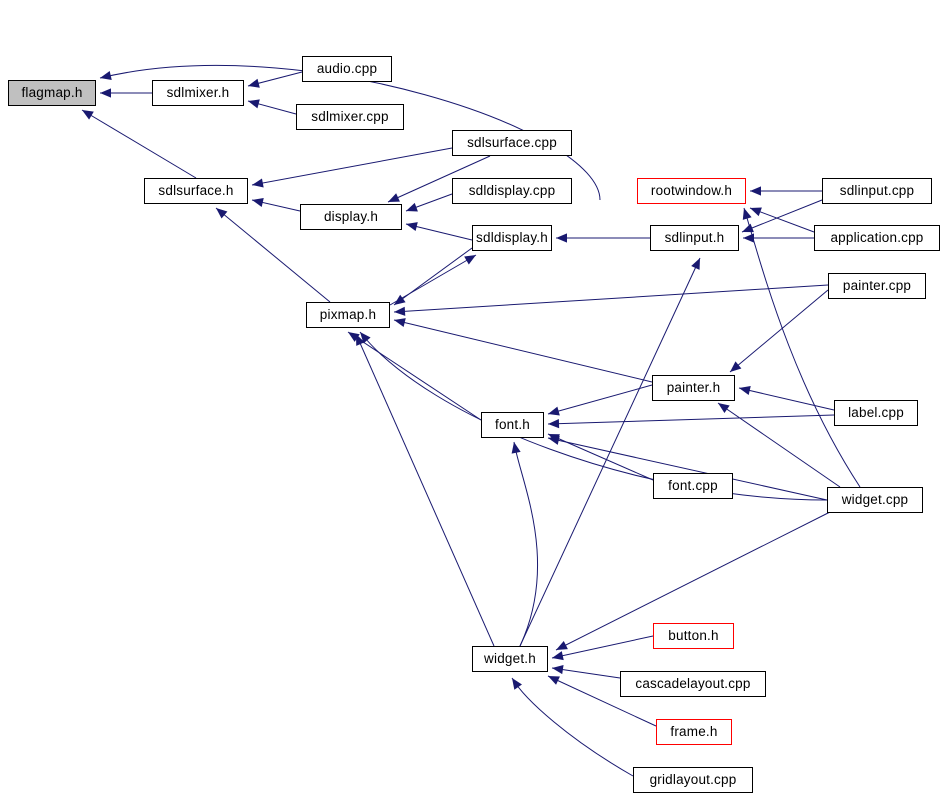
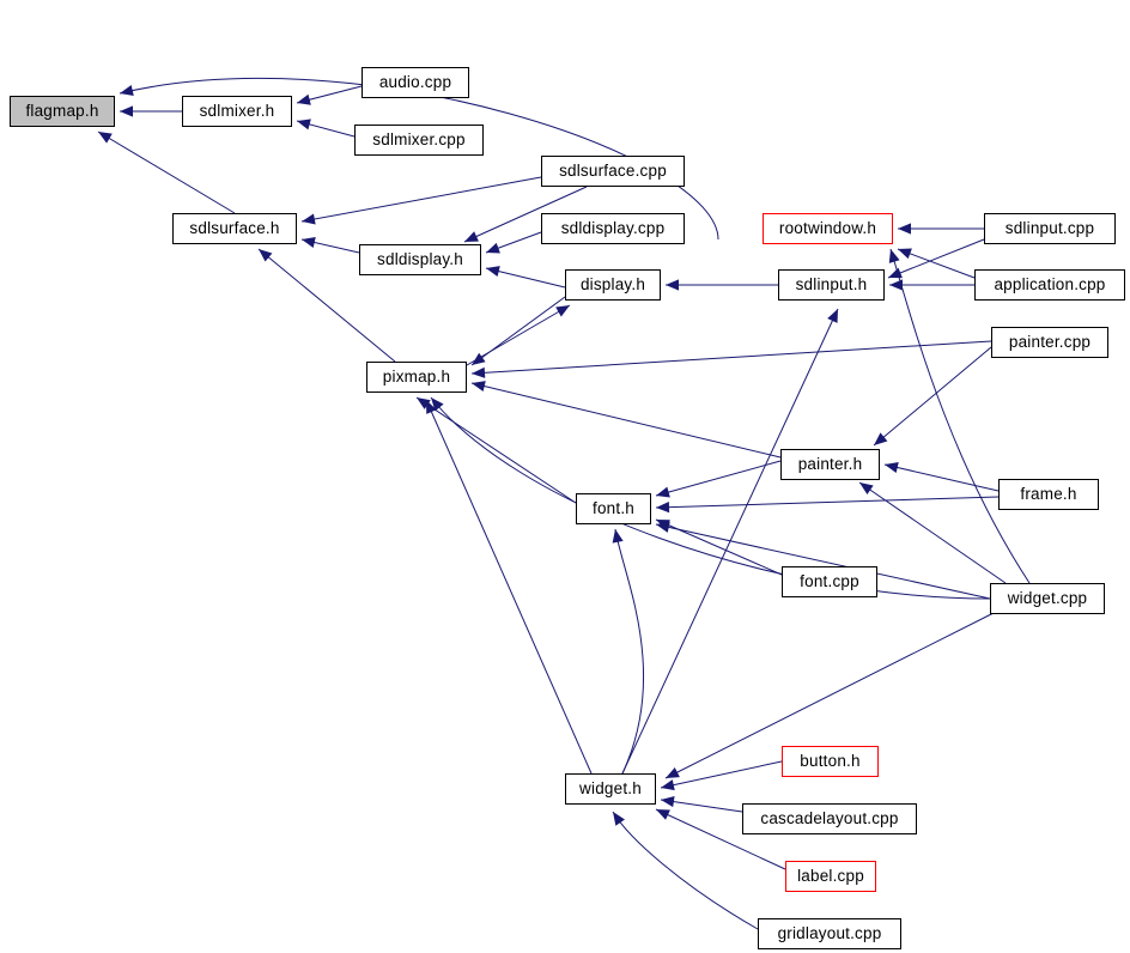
  flagmap.h
  sdlmixer.h
  audio.cpp
  sdlmixer.cpp
  sdlsurface.h
  sdlsurface.cpp
- display.h
+ sdldisplay.h
  sdldisplay.cpp
- sdldisplay.h
+ display.h
  rootwindow.h
  sdlinput.h
  sdlinput.cpp
  application.cpp
  painter.cpp
  pixmap.h
  painter.h
- label.cpp
+ frame.h
  font.h
  font.cpp
  widget.cpp
  widget.h
  button.h
  cascadelayout.cpp
- frame.h
+ label.cpp
  gridlayout.cpp
